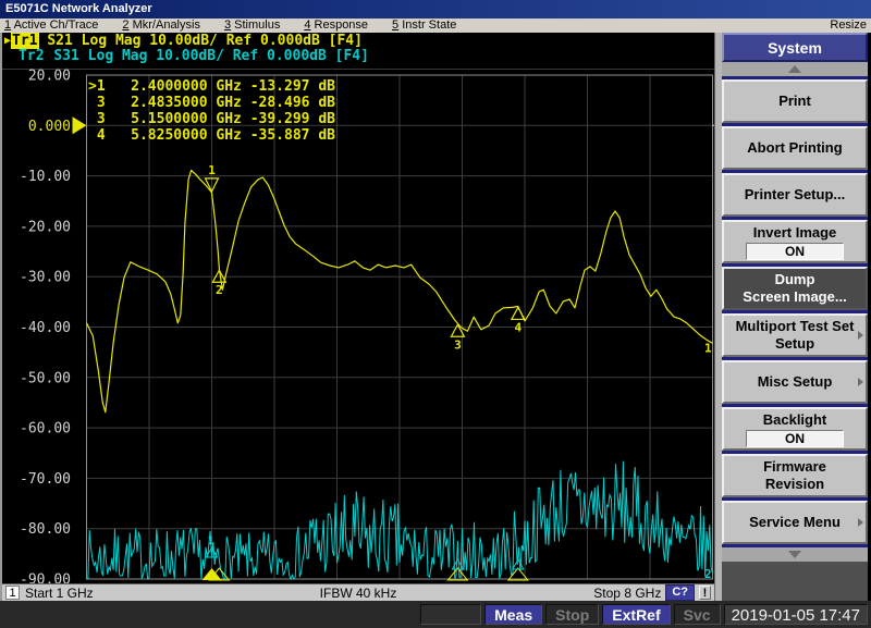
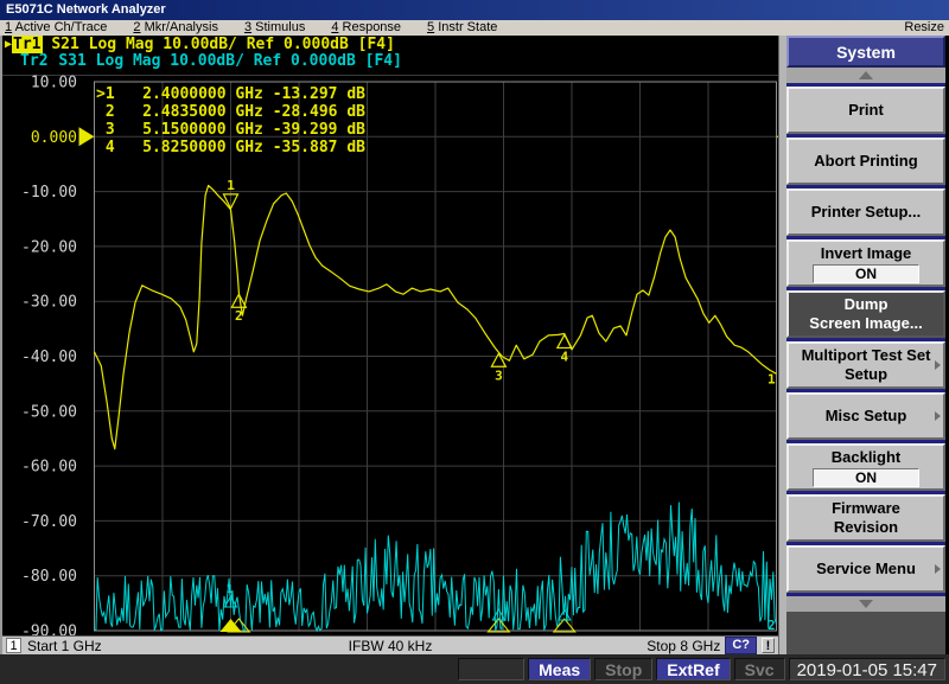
  E5071C Network Analyzer
  1 Active Ch/Trace
  2 Mkr/Analysis
  3 Stimulus
  4 Response
  5 Instr State
  Resize
  ▶Tr1 S21 Log Mag 10.00dB/ Ref 0.000dB [F4]
  Tr2 S31 Log Mag 10.00dB/ Ref 0.000dB [F4]
- 20.00
+ 10.00
  0.000
  -10.00
  -20.00
  -30.00
  -40.00
  -50.00
  -60.00
  -70.00
  -80.00
  -90.00
  1
  2
  1
  1
  2
  3
  4
  >1 2.4000000 GHz -13.297 dB
- 3 2.4835000 GHz -28.496 dB
+ 2 2.4835000 GHz -28.496 dB
  3 5.1500000 GHz -39.299 dB
  4 5.8250000 GHz -35.887 dB
  1
  Start 1 GHz
  IFBW 40 kHz
  Stop 8 GHz
  C?
  !
  System
  Print
  Abort Printing
  Printer Setup...
  Invert Image
  ON
  Dump
  Screen Image...
  Multiport Test Set
  Setup
  Misc Setup
  Backlight
  ON
  Firmware
  Revision
  Service Menu
  Meas
  Stop
  ExtRef
  Svc
- 2019-01-05 17:47
+ 2019-01-05 15:47
